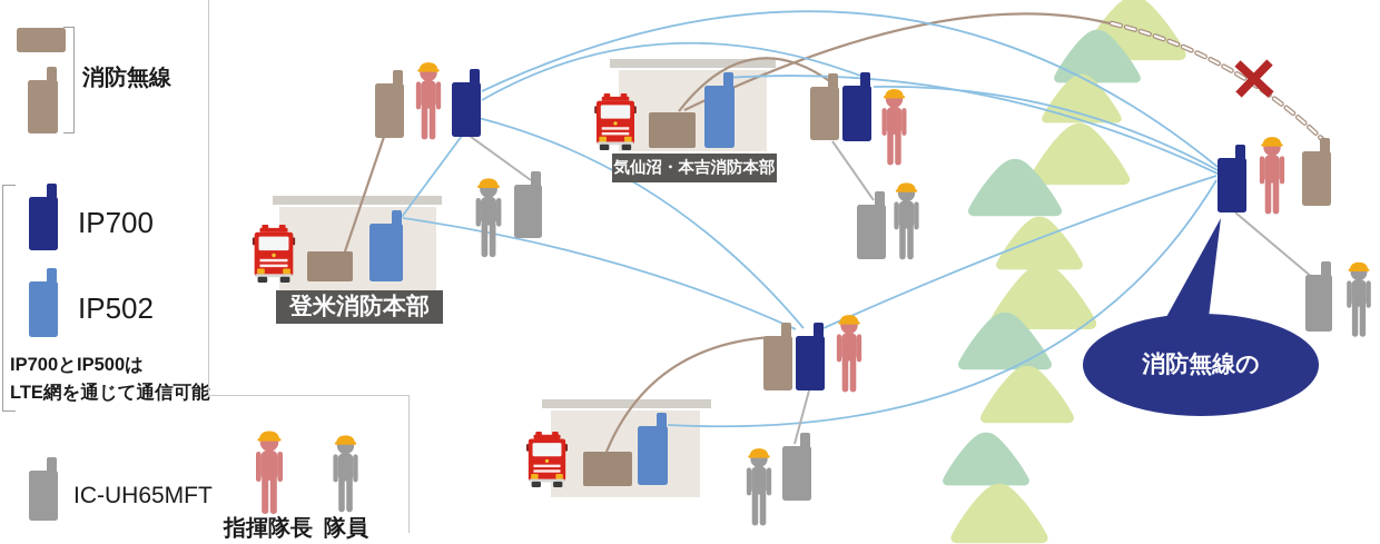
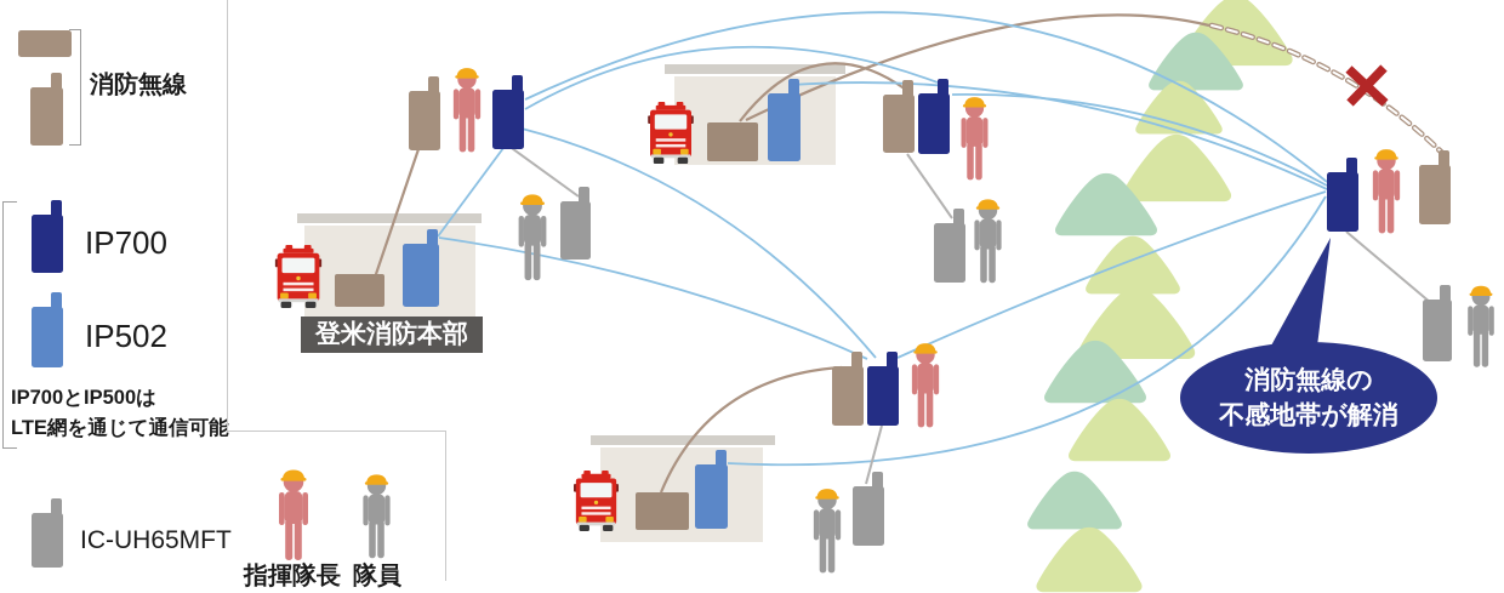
  消防無線
  IP700
  IP502
  IP700とIP500は
  LTE網を通じて通信可能
  IC-UH65MFT
  指揮隊長
  隊員
  登米消防本部
- 気仙沼・本吉消防本部
  消防無線の
+ 不感地帯が解消
